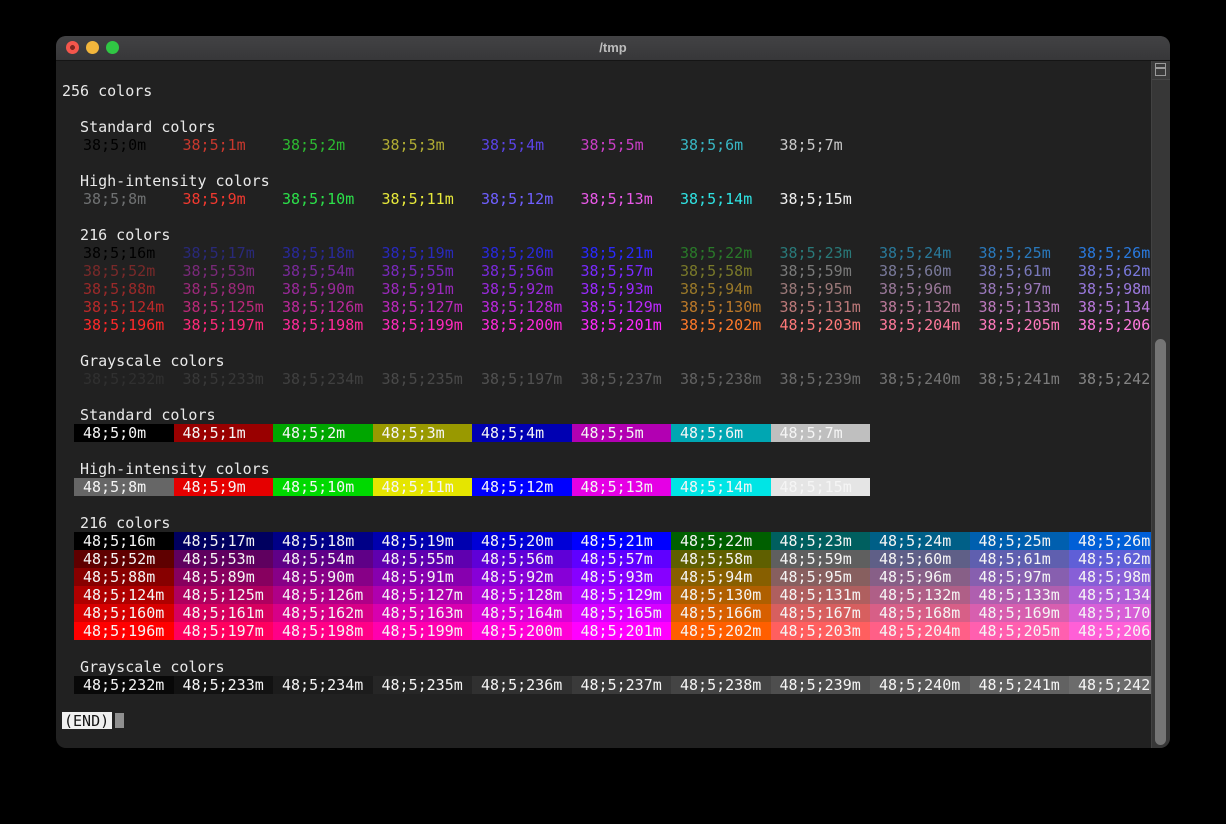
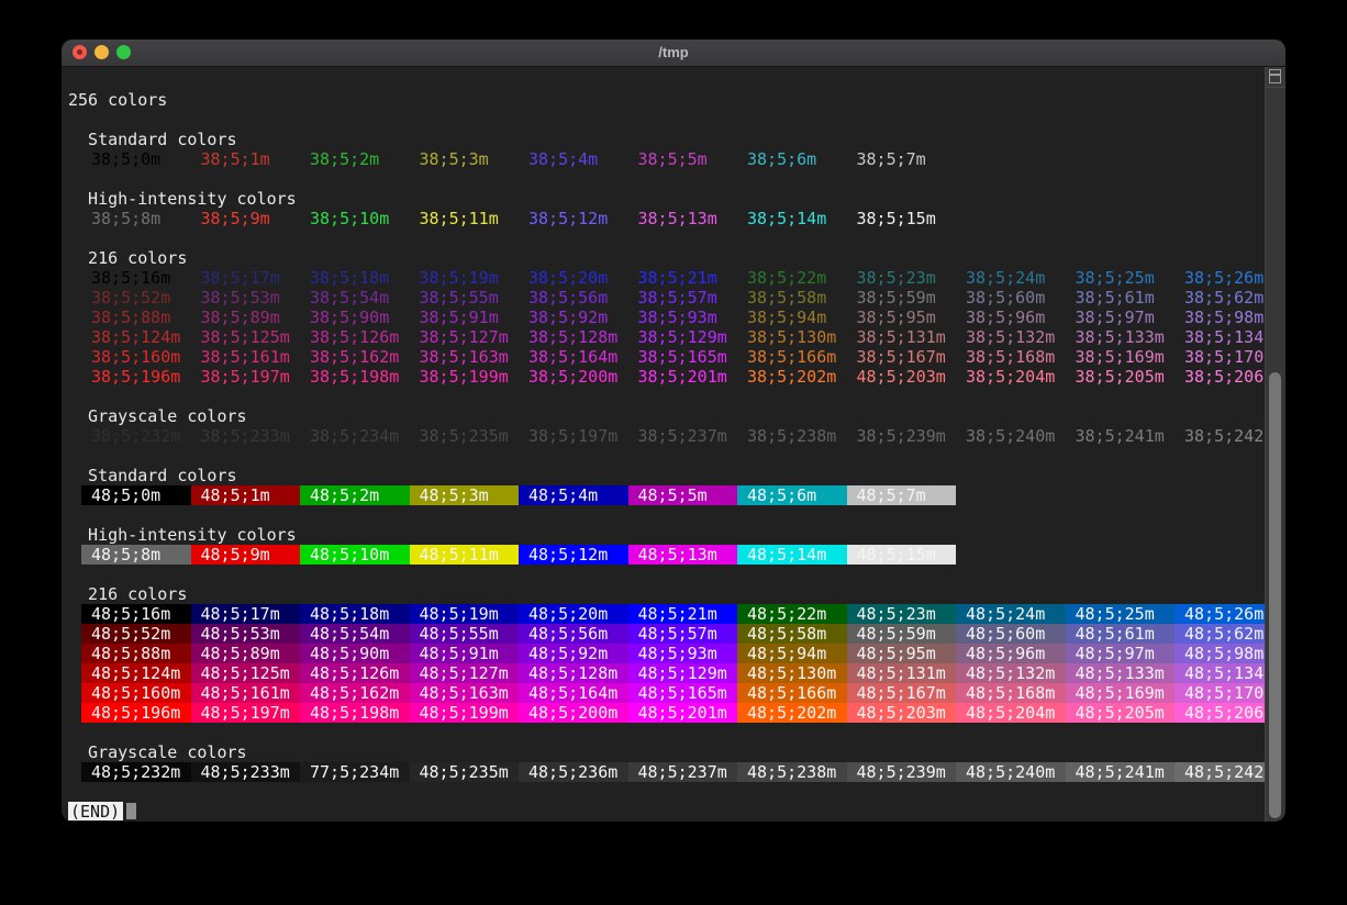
  /tmp
  256 colors
  Standard colors
  38;5;0m 38;5;1m 38;5;2m 38;5;3m 38;5;4m 38;5;5m 38;5;6m 38;5;7m
  High-intensity colors
  38;5;8m 38;5;9m 38;5;10m 38;5;11m 38;5;12m 38;5;13m 38;5;14m 38;5;15m
  216 colors
  38;5;16m 38;5;17m 38;5;18m 38;5;19m 38;5;20m 38;5;21m 38;5;22m 38;5;23m 38;5;24m 38;5;25m 38;5;26m
  38;5;52m 38;5;53m 38;5;54m 38;5;55m 38;5;56m 38;5;57m 38;5;58m 38;5;59m 38;5;60m 38;5;61m 38;5;62m
  38;5;88m 38;5;89m 38;5;90m 38;5;91m 38;5;92m 38;5;93m 38;5;94m 38;5;95m 38;5;96m 38;5;97m 38;5;98m
  38;5;124m 38;5;125m 38;5;126m 38;5;127m 38;5;128m 38;5;129m 38;5;130m 38;5;131m 38;5;132m 38;5;133m 38;5;134
+ 38;5;160m 38;5;161m 38;5;162m 38;5;163m 38;5;164m 38;5;165m 38;5;166m 38;5;167m 38;5;168m 38;5;169m 38;5;170
  38;5;196m 38;5;197m 38;5;198m 38;5;199m 38;5;200m 38;5;201m 38;5;202m 48;5;203m 38;5;204m 38;5;205m 38;5;206
  Grayscale colors
  38;5;234m 38;5;235m 38;5;197m 38;5;237m 38;5;238m 38;5;239m 38;5;240m 38;5;241m 38;5;242
  Standard colors
  48;5;0m 48;5;1m 48;5;2m 48;5;3m 48;5;4m 48;5;5m 48;5;6m 48;5;7m
  High-intensity colors
  48;5;8m 48;5;9m 48;5;10m 48;5;11m 48;5;12m 48;5;13m 48;5;14m 48;5;15m
  216 colors
  48;5;16m 48;5;17m 48;5;18m 48;5;19m 48;5;20m 48;5;21m 48;5;22m 48;5;23m 48;5;24m 48;5;25m 48;5;26m
  48;5;52m 48;5;53m 48;5;54m 48;5;55m 48;5;56m 48;5;57m 48;5;58m 48;5;59m 48;5;60m 48;5;61m 48;5;62m
  48;5;88m 48;5;89m 48;5;90m 48;5;91m 48;5;92m 48;5;93m 48;5;94m 48;5;95m 48;5;96m 48;5;97m 48;5;98m
  48;5;124m 48;5;125m 48;5;126m 48;5;127m 48;5;128m 48;5;129m 48;5;130m 48;5;131m 48;5;132m 48;5;133m 48;5;134
  48;5;160m 48;5;161m 48;5;162m 48;5;163m 48;5;164m 48;5;165m 48;5;166m 48;5;167m 48;5;168m 48;5;169m 48;5;170
  48;5;196m 48;5;197m 48;5;198m 48;5;199m 48;5;200m 48;5;201m 48;5;202m 48;5;203m 48;5;204m 48;5;205m 48;5;206
  Grayscale colors
- 48;5;232m 48;5;233m 48;5;234m 48;5;235m 48;5;236m 48;5;237m 48;5;238m 48;5;239m 48;5;240m 48;5;241m 48;5;242
+ 48;5;232m 48;5;233m 77;5;234m 48;5;235m 48;5;236m 48;5;237m 48;5;238m 48;5;239m 48;5;240m 48;5;241m 48;5;242
  (END)
